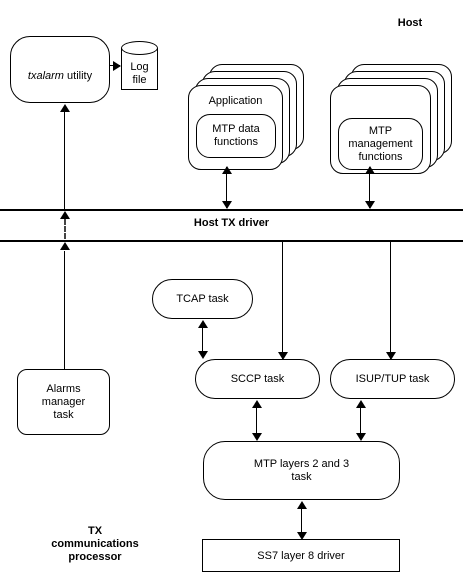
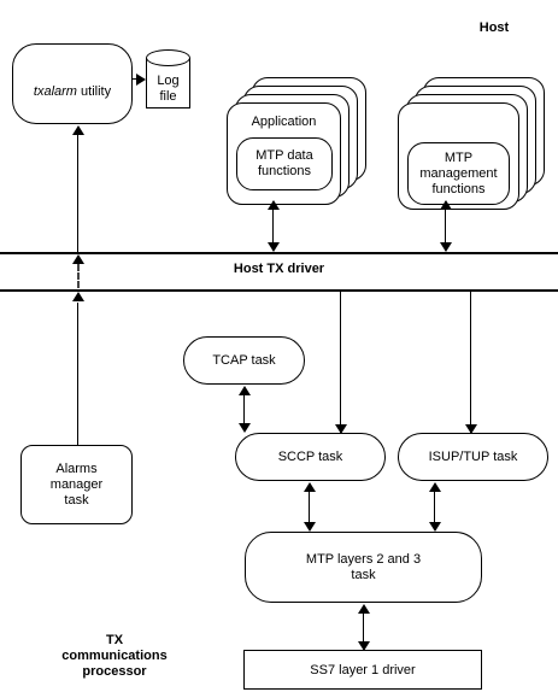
  Host
  txalarm utility
  Log
  file
  Application
  MTP data
  functions
  MTP
  management
  functions
  Host TX driver
  TCAP task
  Alarms
  manager
  task
  SCCP task
  ISUP/TUP task
  MTP layers 2 and 3
  task
- SS7 layer 8 driver
+ SS7 layer 1 driver
  TX
  communications
  processor
